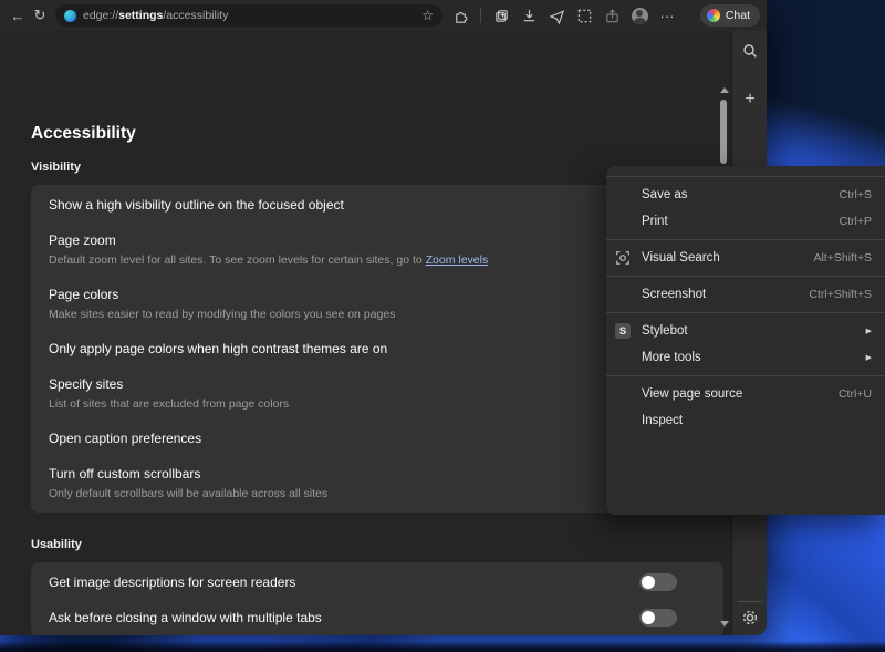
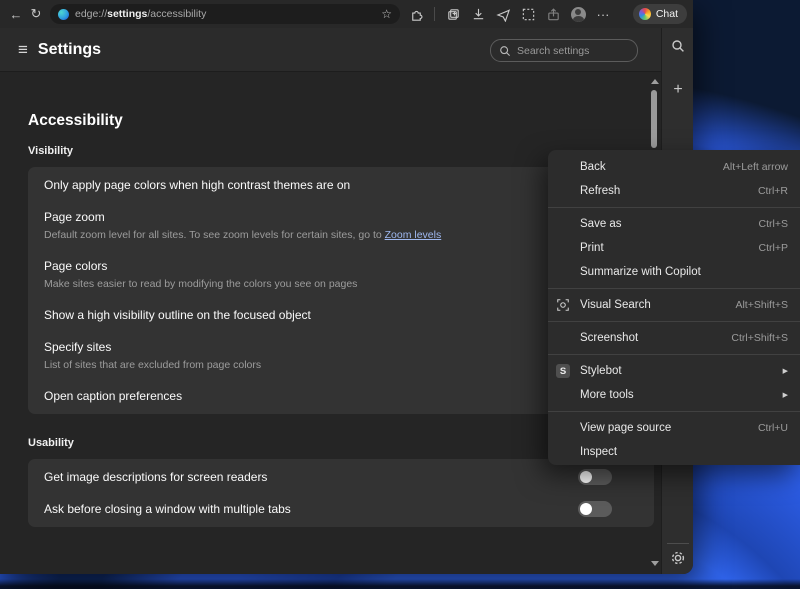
  ←
  ↻
  edge://settings/accessibility
  ☆
  ···
  Chat
+ ≡
+ Settings
+ Search settings
  Accessibility
  Visibility
- Show a high visibility outline on the focused object
+ Only apply page colors when high contrast themes are on
  Page zoom
  Default zoom level for all sites. To see zoom levels for certain sites, go to Zoom levels
  Page colors
  Make sites easier to read by modifying the colors you see on pages
- Only apply page colors when high contrast themes are on
+ Show a high visibility outline on the focused object
  Specify sites
  List of sites that are excluded from page colors
  Open caption preferences
- Turn off custom scrollbars
- Only default scrollbars will be available across all sites
  Usability
  Get image descriptions for screen readers
  Ask before closing a window with multiple tabs
  +
+ Back
+ Alt+Left arrow
+ Refresh
+ Ctrl+R
  Save as
  Ctrl+S
  Print
  Ctrl+P
+ Summarize with Copilot
  Visual Search
  Alt+Shift+S
  Screenshot
  Ctrl+Shift+S
  S
  Stylebot
  More tools
  View page source
  Ctrl+U
  Inspect
